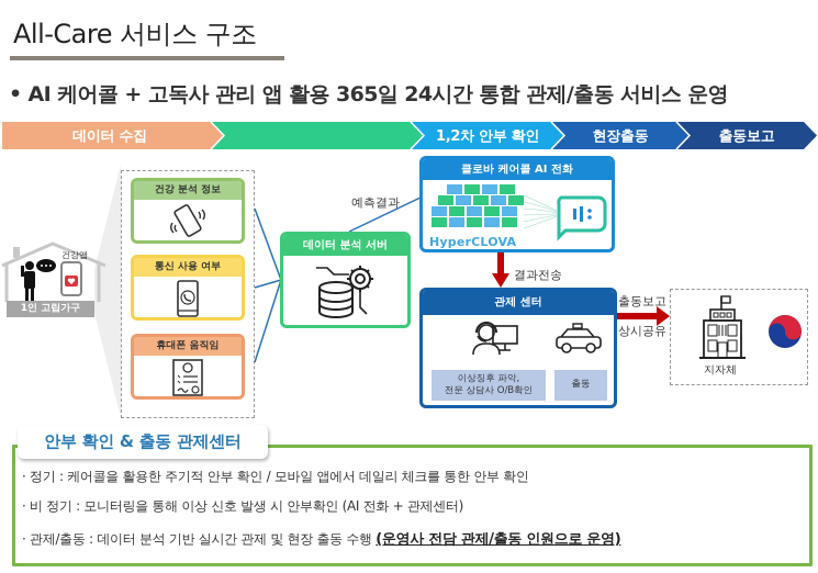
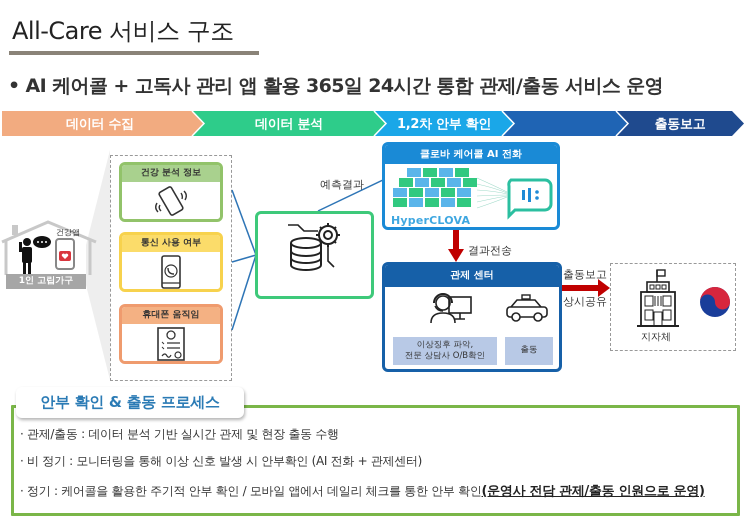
  All-Care 서비스 구조
  • AI 케어콜 + 고독사 관리 앱 활용 365일 24시간 통합 관제/출동 서비스 운영
  데이터 수집
+ 데이터 분석
  1,2차 안부 확인
- 현장출동
  출동보고
  건강앱
  1인 고립가구
  건강 분석 정보
  통신 사용 여부
  휴대폰 움직임
- 데이터 분석 서버
  클로바 케어콜 AI 전화
  HyperCLOVA
  예측결과
  결과전송
  출동보고
  상시공유
  관제 센터
  이상징후 파악,
  전문 상담사 O/B확인
  출동
  지자체
- 안부 확인 & 출동 관제센터
+ 안부 확인 & 출동 프로세스
- · 정기 : 케어콜을 활용한 주기적 안부 확인 / 모바일 앱에서 데일리 체크를 통한 안부 확인
+ · 관제/출동 : 데이터 분석 기반 실시간 관제 및 현장 출동 수행
  · 비 정기 : 모니터링을 통해 이상 신호 발생 시 안부확인 (AI 전화 + 관제센터)
- · 관제/출동 : 데이터 분석 기반 실시간 관제 및 현장 출동 수행 (운영사 전담 관제/출동 인원으로 운영)
+ · 정기 : 케어콜을 활용한 주기적 안부 확인 / 모바일 앱에서 데일리 체크를 통한 안부 확인(운영사 전담 관제/출동 인원으로 운영)
